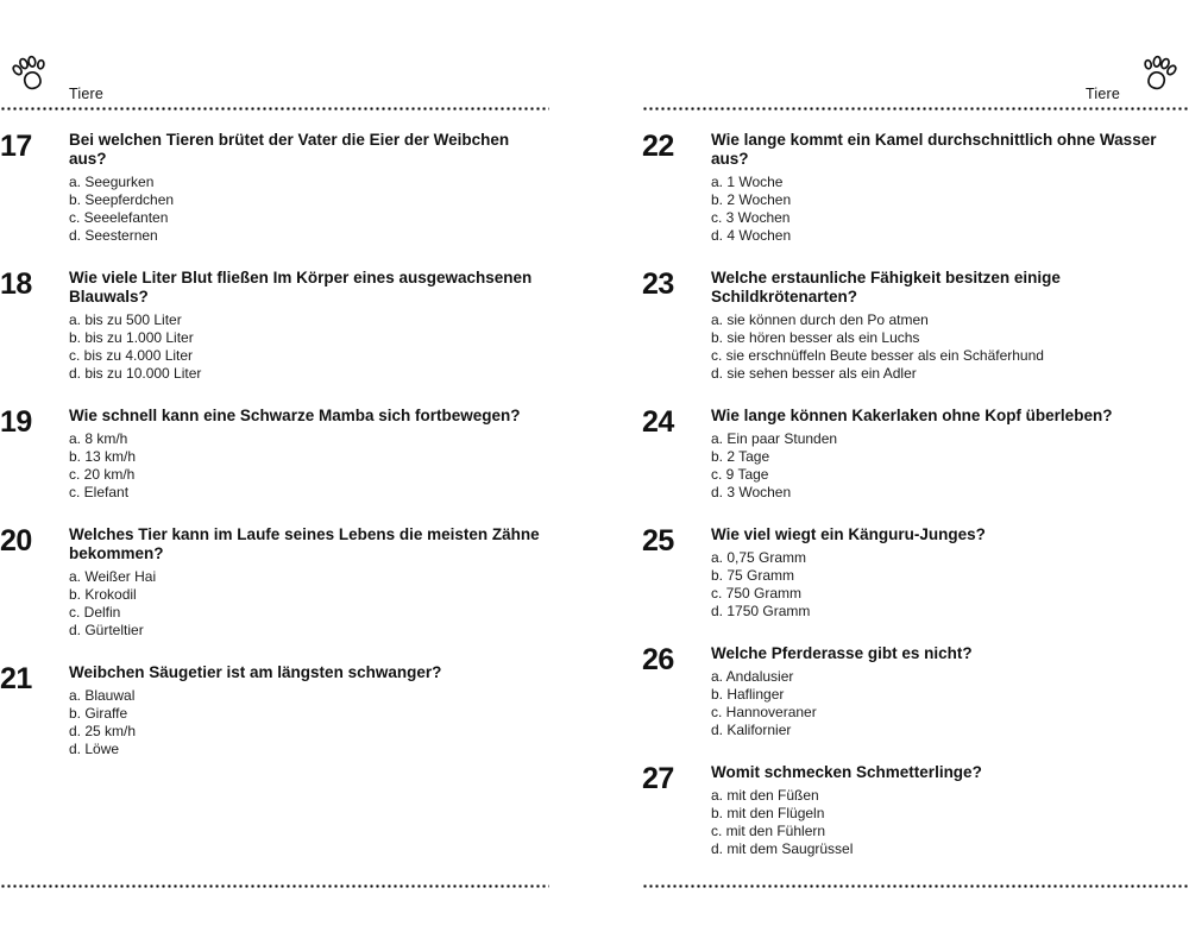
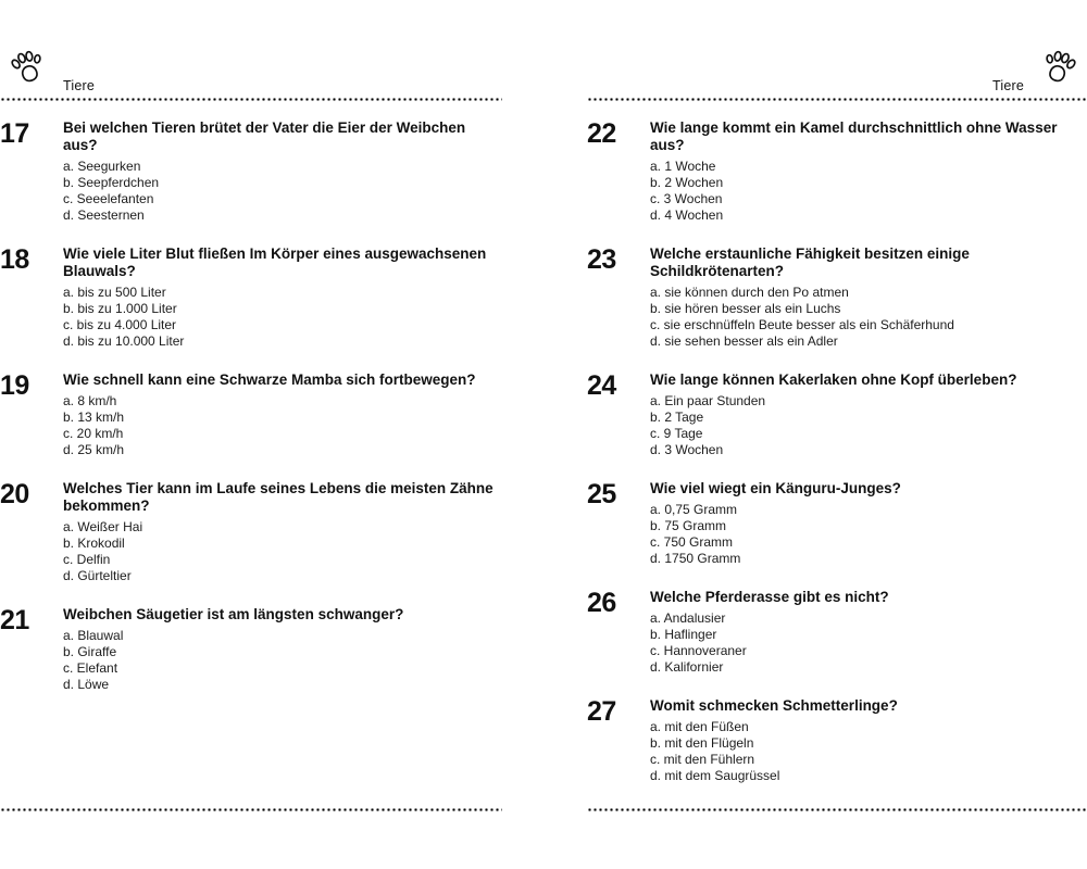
  Tiere
  17
  Bei welchen Tieren brütet der Vater die Eier der Weibchen aus?
  a. Seegurken
  b. Seepferdchen
  c. Seeelefanten
  d. Seesternen
  18
  Wie viele Liter Blut fließen Im Körper eines ausgewachsenen Blauwals?
  a. bis zu 500 Liter
  b. bis zu 1.000 Liter
  c. bis zu 4.000 Liter
  d. bis zu 10.000 Liter
  19
  Wie schnell kann eine Schwarze Mamba sich fortbewegen?
  a. 8 km/h
  b. 13 km/h
  c. 20 km/h
- c. Elefant
+ d. 25 km/h
  20
  Welches Tier kann im Laufe seines Lebens die meisten Zähne bekommen?
  a. Weißer Hai
  b. Krokodil
  c. Delfin
  d. Gürteltier
  21
  Weibchen Säugetier ist am längsten schwanger?
  a. Blauwal
  b. Giraffe
- d. 25 km/h
+ c. Elefant
  d. Löwe
  Tiere
  22
  Wie lange kommt ein Kamel durchschnittlich ohne Wasser aus?
  a. 1 Woche
  b. 2 Wochen
  c. 3 Wochen
  d. 4 Wochen
  23
  Welche erstaunliche Fähigkeit besitzen einige Schildkrötenarten?
  a. sie können durch den Po atmen
  b. sie hören besser als ein Luchs
  c. sie erschnüffeln Beute besser als ein Schäferhund
  d. sie sehen besser als ein Adler
  24
  Wie lange können Kakerlaken ohne Kopf überleben?
  a. Ein paar Stunden
  b. 2 Tage
  c. 9 Tage
  d. 3 Wochen
  25
  Wie viel wiegt ein Känguru-Junges?
  a. 0,75 Gramm
  b. 75 Gramm
  c. 750 Gramm
  d. 1750 Gramm
  26
  Welche Pferderasse gibt es nicht?
  a. Andalusier
  b. Haflinger
  c. Hannoveraner
  d. Kalifornier
  27
  Womit schmecken Schmetterlinge?
  a. mit den Füßen
  b. mit den Flügeln
  c. mit den Fühlern
  d. mit dem Saugrüssel
